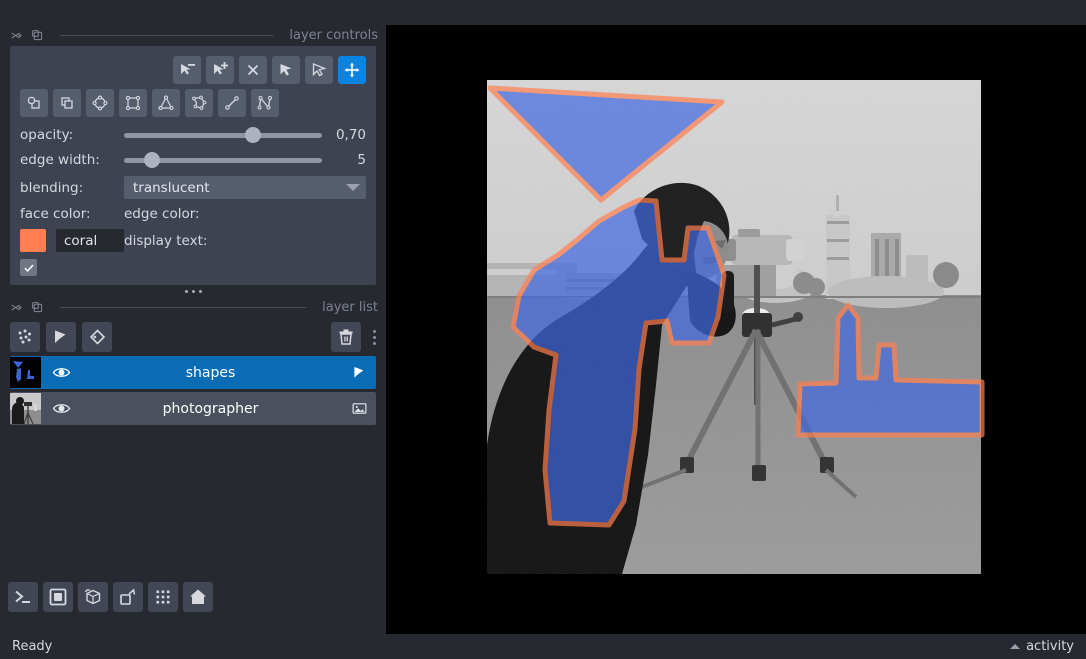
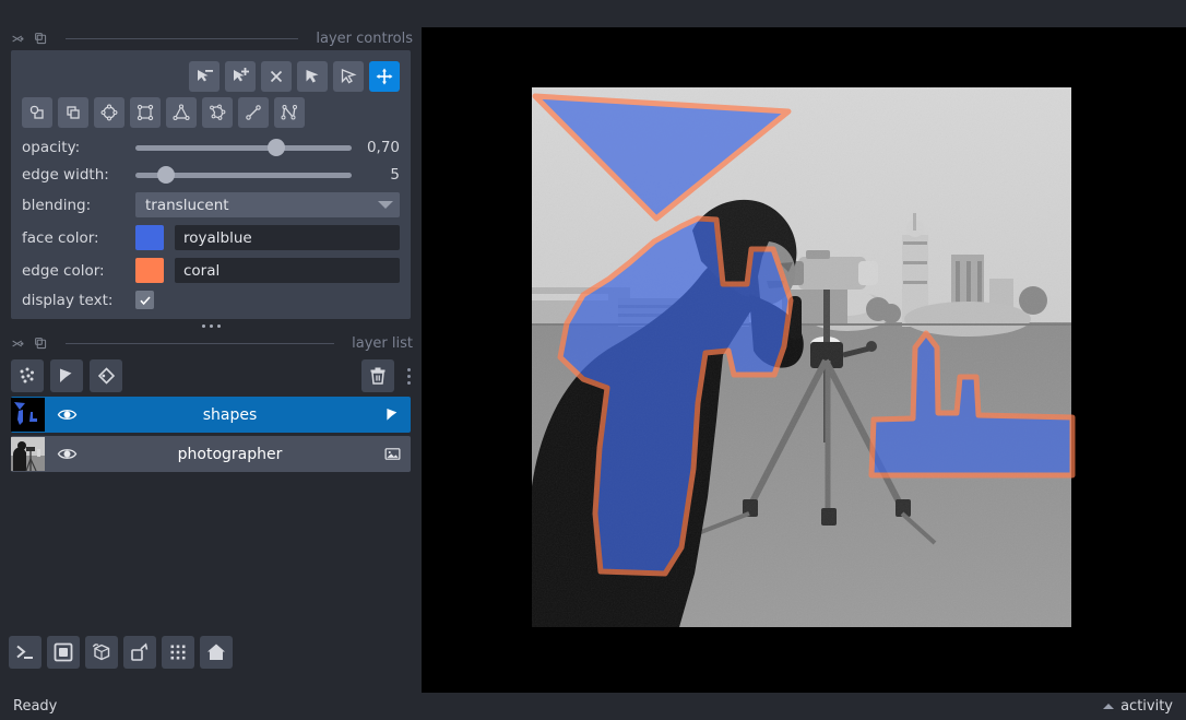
  layer controls
  opacity:
  0,70
  edge width:
  5
  blending:
  translucent
  face color:
+ royalblue
  edge color:
  coral
  display text:
  layer list
  shapes
  photographer
  Ready
  activity
